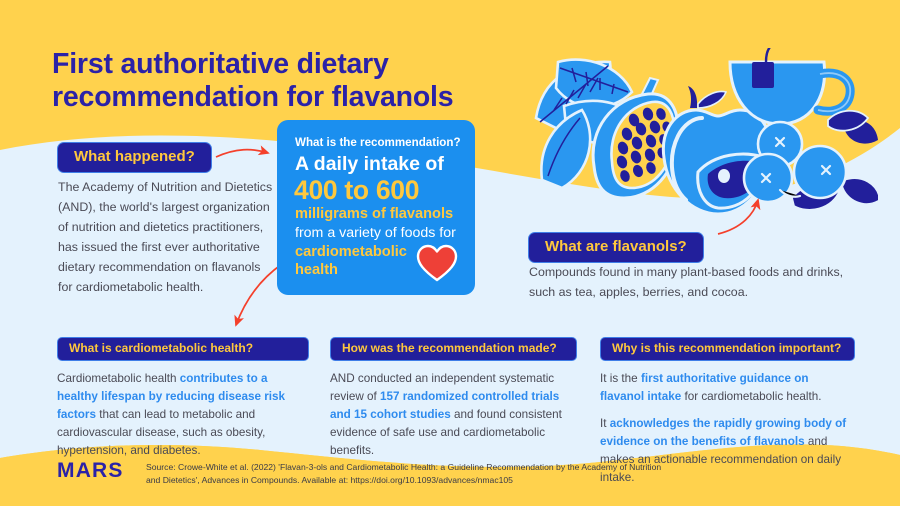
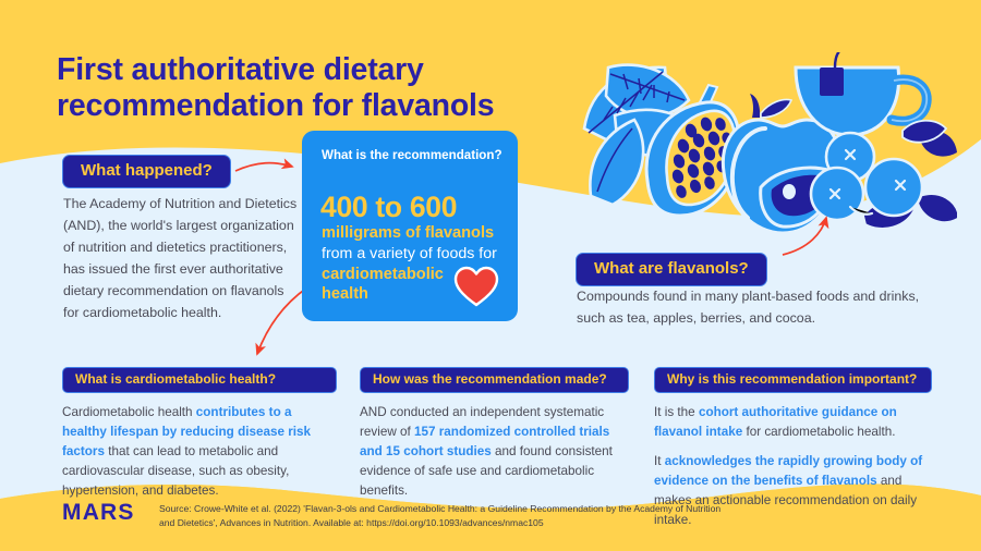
  First authoritative dietary recommendation for flavanols
  What happened?
  The Academy of Nutrition and Dietetics (AND), the world's largest organization of nutrition and dietetics practitioners, has issued the first ever authoritative dietary recommendation on flavanols for cardiometabolic health.
  What is the recommendation?
- A daily intake of
  400 to 600
  milligrams of flavanols
  from a variety of foods for
  cardiometabolic health
  What are flavanols?
  Compounds found in many plant-based foods and drinks, such as tea, apples, berries, and cocoa.
  What is cardiometabolic health?
  Cardiometabolic health contributes to a healthy lifespan by reducing disease risk factors that can lead to metabolic and cardiovascular disease, such as obesity, hypertension, and diabetes.
  How was the recommendation made?
  AND conducted an independent systematic review of 157 randomized controlled trials and 15 cohort studies and found consistent evidence of safe use and cardiometabolic benefits.
  Why is this recommendation important?
- It is the first authoritative guidance on flavanol intake for cardiometabolic health.
+ It is the cohort authoritative guidance on flavanol intake for cardiometabolic health.
  It acknowledges the rapidly growing body of evidence on the benefits of flavanols and makes an actionable recommendation on daily intake.
  MARS
- Source: Crowe-White et al. (2022) 'Flavan-3-ols and Cardiometabolic Health: a Guideline Recommendation by the Academy of Nutrition and Dietetics', Advances in Compounds. Available at: https://doi.org/10.1093/advances/nmac105
+ Source: Crowe-White et al. (2022) 'Flavan-3-ols and Cardiometabolic Health: a Guideline Recommendation by the Academy of Nutrition and Dietetics', Advances in Nutrition. Available at: https://doi.org/10.1093/advances/nmac105
